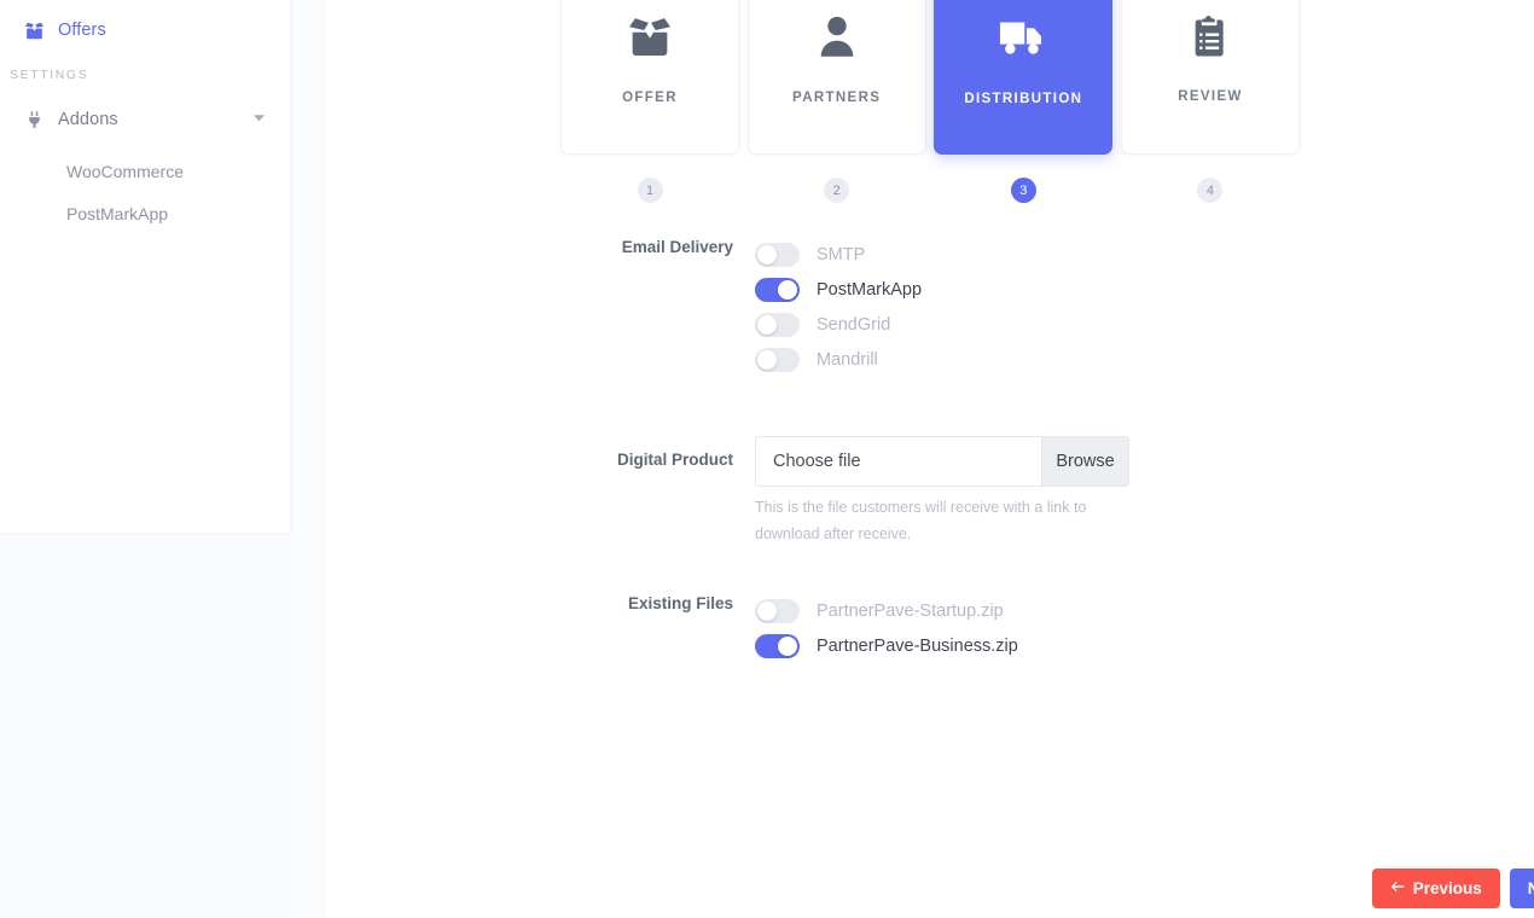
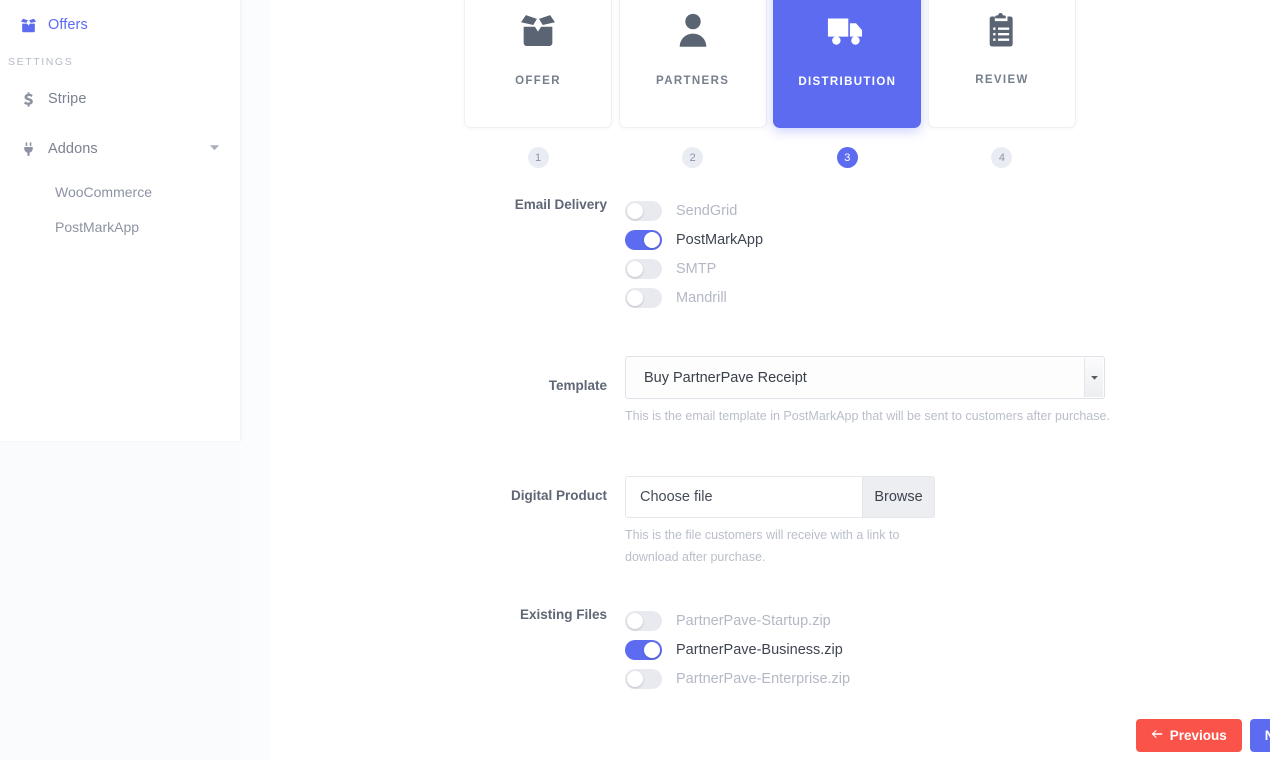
  Offers
  SETTINGS
+ Stripe
  Addons
  WooCommerce
  PostMarkApp
  OFFER
  PARTNERS
  DISTRIBUTION
  REVIEW
  1
  2
  3
  4
  Email Delivery
- SMTP
+ SendGrid
  PostMarkApp
- SendGrid
+ SMTP
  Mandrill
+ Template
+ Buy PartnerPave Receipt
+ This is the email template in PostMarkApp that will be sent to customers after purchase.
  Digital Product
  Choose file
  Browse
- This is the file customers will receive with a link to download after receive.
+ This is the file customers will receive with a link to download after purchase.
  Existing Files
  PartnerPave-Startup.zip
  PartnerPave-Business.zip
+ PartnerPave-Enterprise.zip
  Previous
